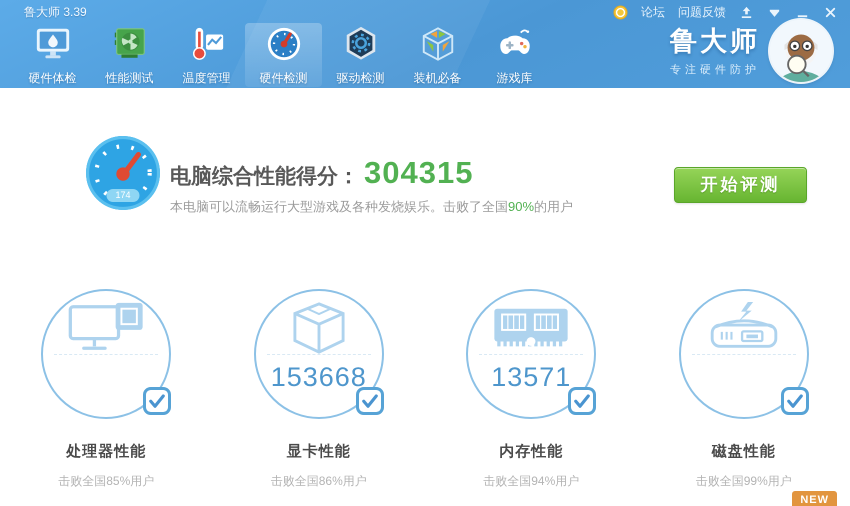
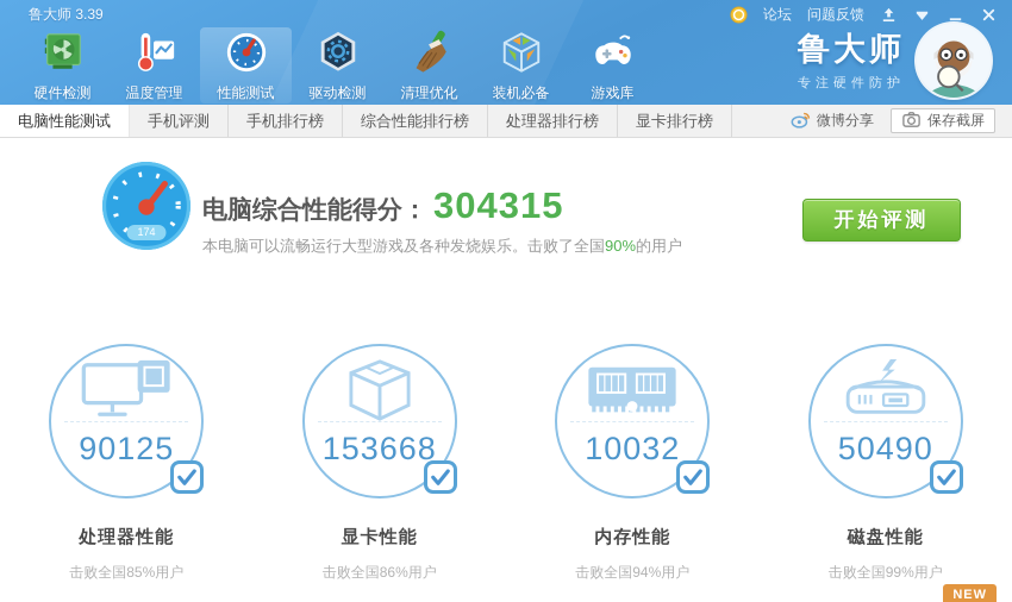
  鲁大师 3.39
  论坛
  问题反馈
- 硬件体检
- 性能测试
+ 硬件检测
  温度管理
- 硬件检测
+ 性能测试
  驱动检测
+ 清理优化
  装机必备
  游戏库
  鲁大师
  专注硬件防护
+ 电脑性能测试
+ 手机评测
+ 手机排行榜
+ 综合性能排行榜
+ 处理器排行榜
+ 显卡排行榜
+ 微博分享
+ 保存截屏
  174
  电脑综合性能得分：
  304315
  本电脑可以流畅运行大型游戏及各种发烧娱乐。击败了全国90%的用户
  开始评测
+ 90125
  处理器性能
  击败全国85%用户
  153668
  显卡性能
  击败全国86%用户
- 13571
+ 10032
  内存性能
  击败全国94%用户
+ 50490
  磁盘性能
  击败全国99%用户
  NEW
